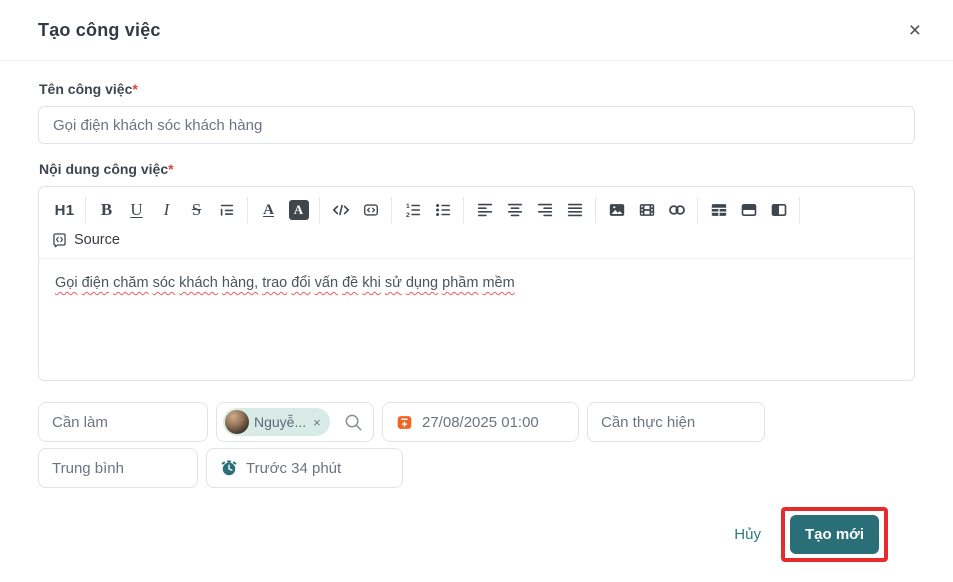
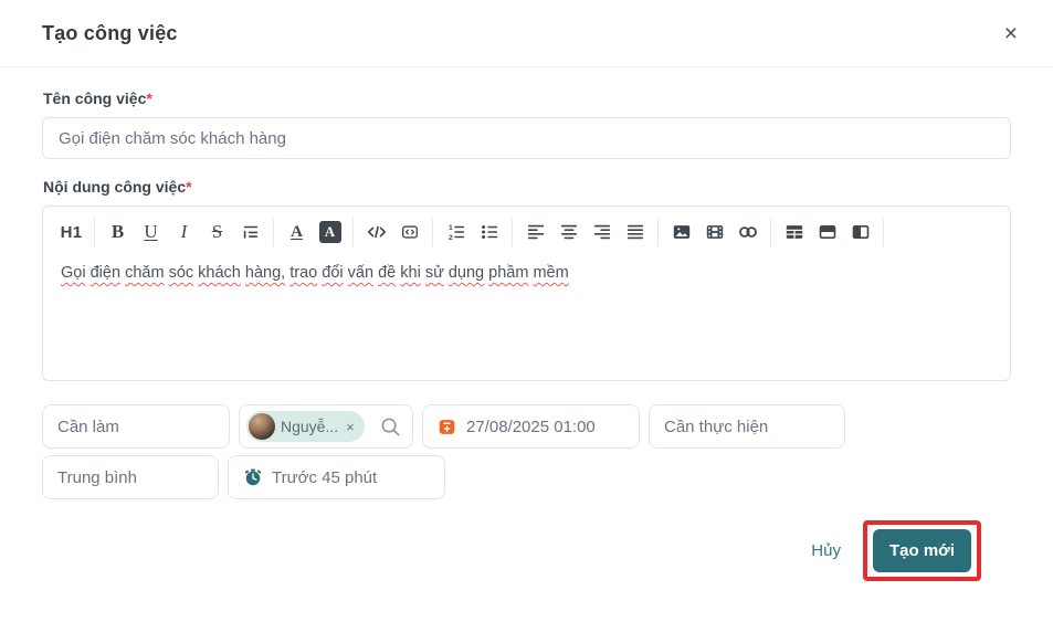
  Tạo công việc
  ×
  Tên công việc*
- Gọi điện khách sóc khách hàng
+ Gọi điện chăm sóc khách hàng
  Nội dung công việc*
  H1
  B
  U
  I
  S
  A
  A
- Source
  Gọi điện chăm sóc khách hàng, trao đổi vấn đề khi sử dụng phầm mềm
  Cần làm
  Nguyễ...
  ×
  27/08/2025 01:00
  Cần thực hiện
  Trung bình
- Trước 34 phút
+ Trước 45 phút
  Hủy
  Tạo mới
